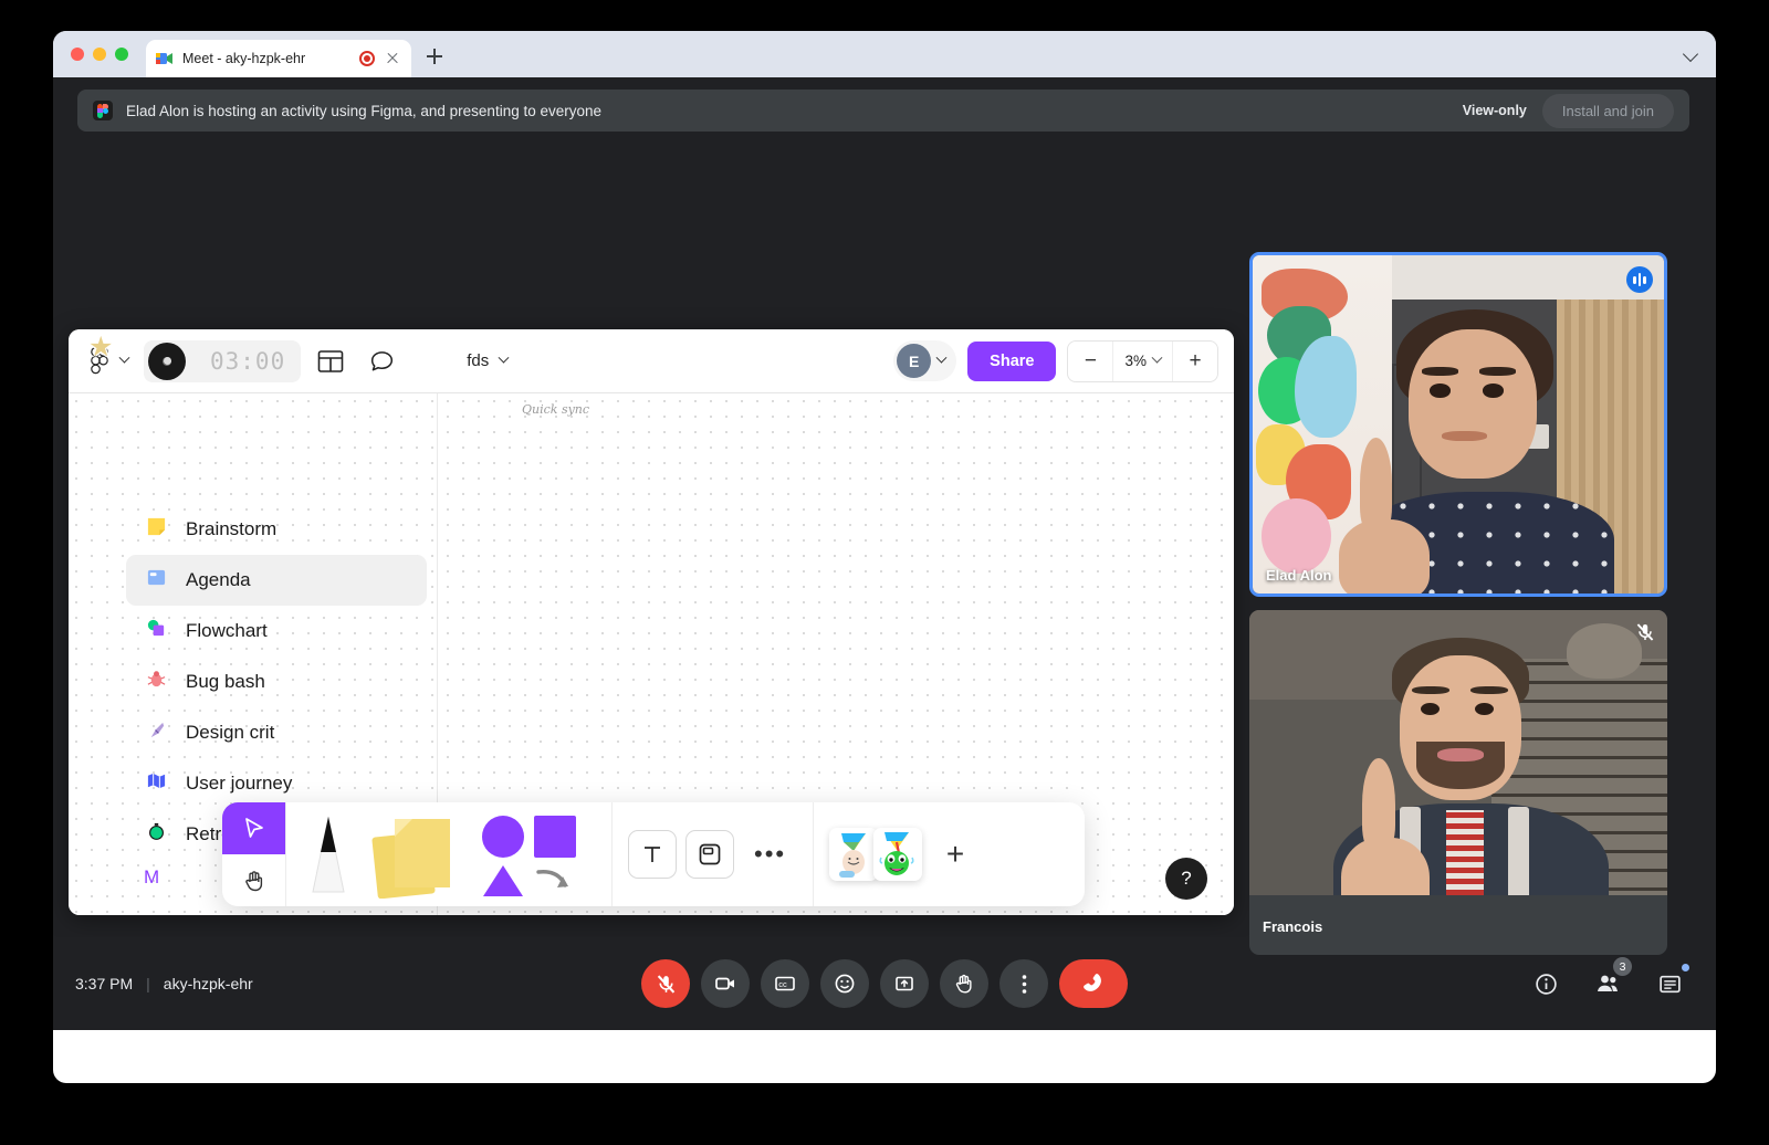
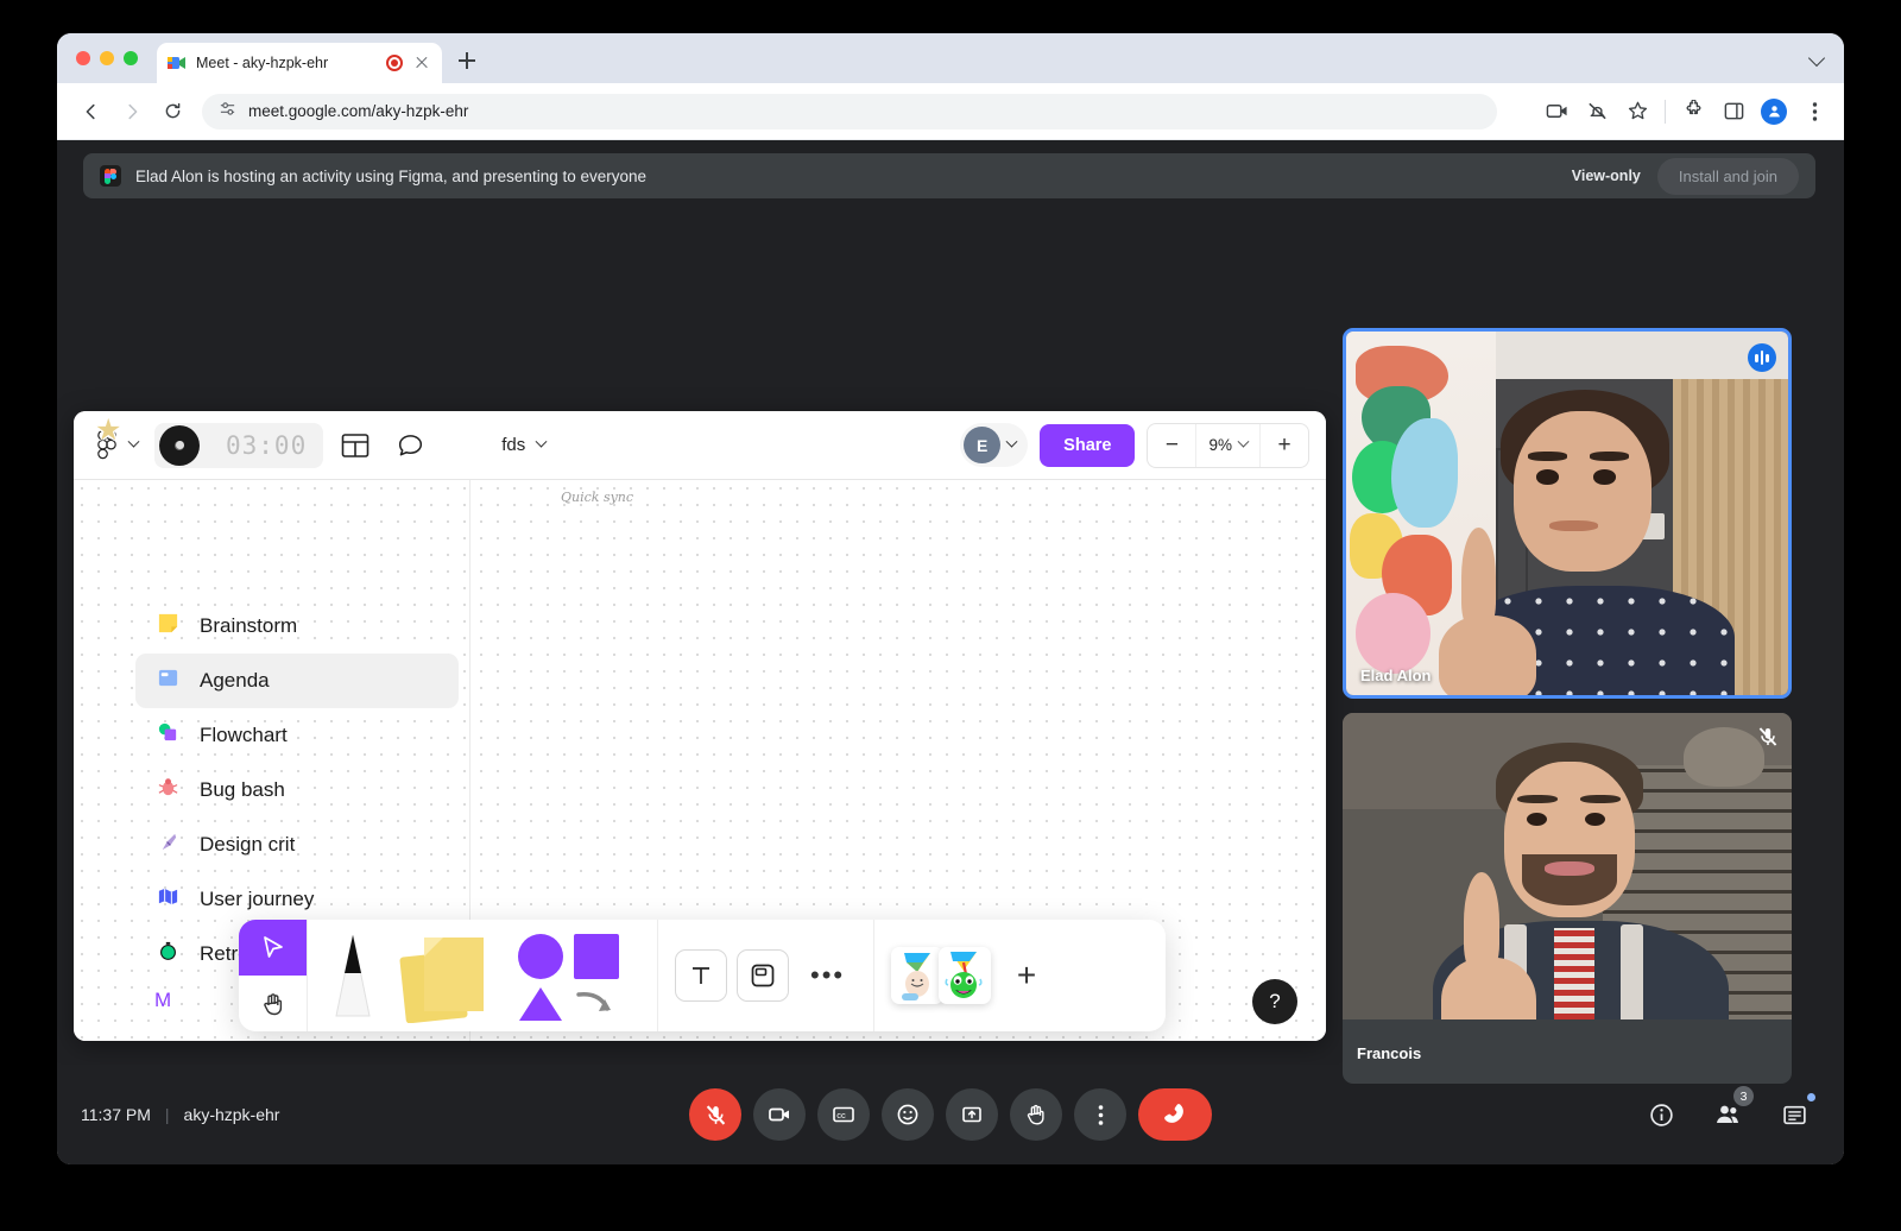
  Meet - aky-hzpk-ehr
+ meet.google.com/aky-hzpk-ehr
  Elad Alon is hosting an activity using Figma, and presenting to everyone
  View-only
  Install and join
  ★
  03:00
  fds
  E
  Share
  −
- 3%
+ 9%
  +
  Brainstorm
  Agenda
  Flowchart
  Bug bash
  Design crit
  User journey
  Retr
  M
  Quick sync
  •••
  +
  ?
  Elad Alon
  Francois
- 3:37 PM
+ 11:37 PM
  |
  aky-hzpk-ehr
  cc
  3
